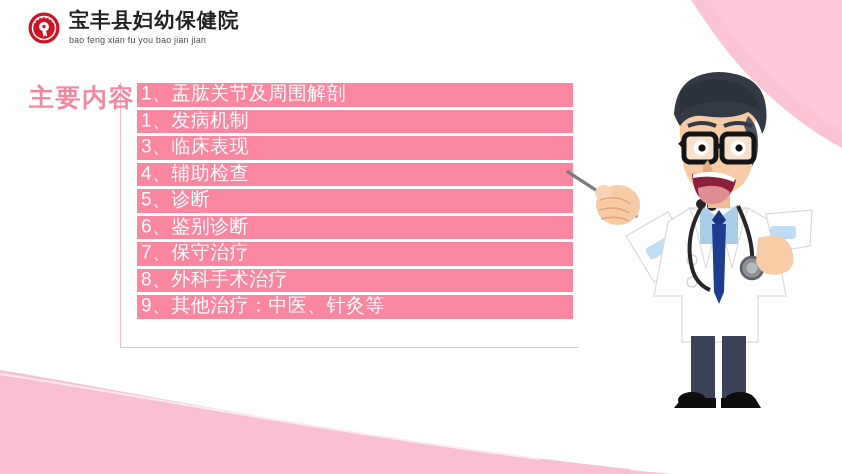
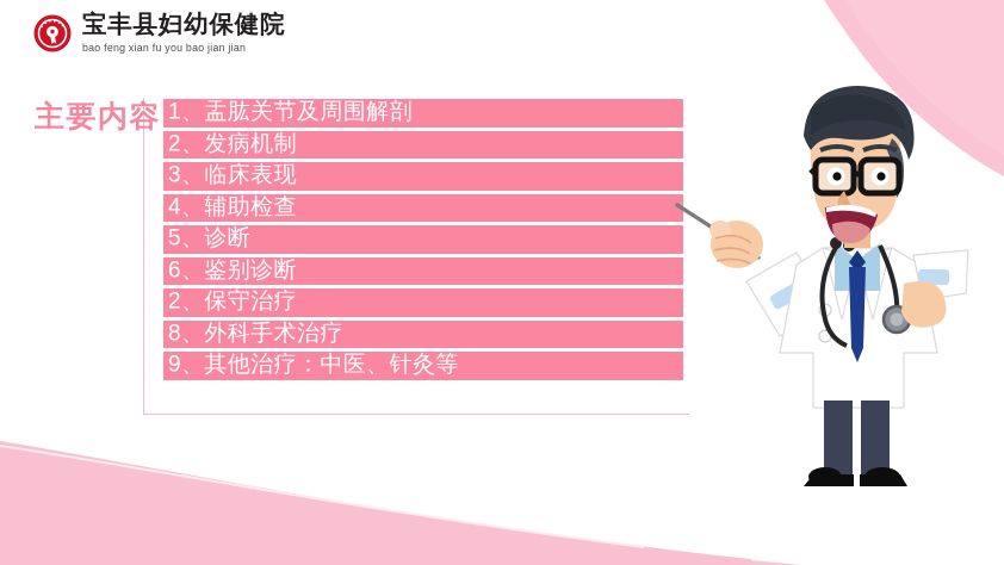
  宝丰县妇幼保健院
  bao feng xian fu you bao jian jian
  主要内容
  1、盂肱关节及周围解剖
- 1、发病机制
+ 2、发病机制
  3、临床表现
  4、辅助检查
  5、诊断
  6、鉴别诊断
- 7、保守治疗
+ 2、保守治疗
  8、外科手术治疗
  9、其他治疗：中医、针灸等
